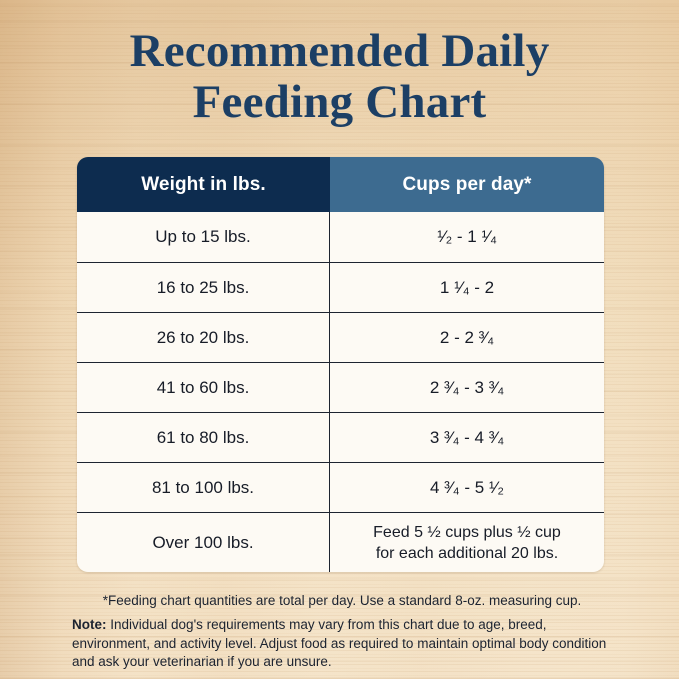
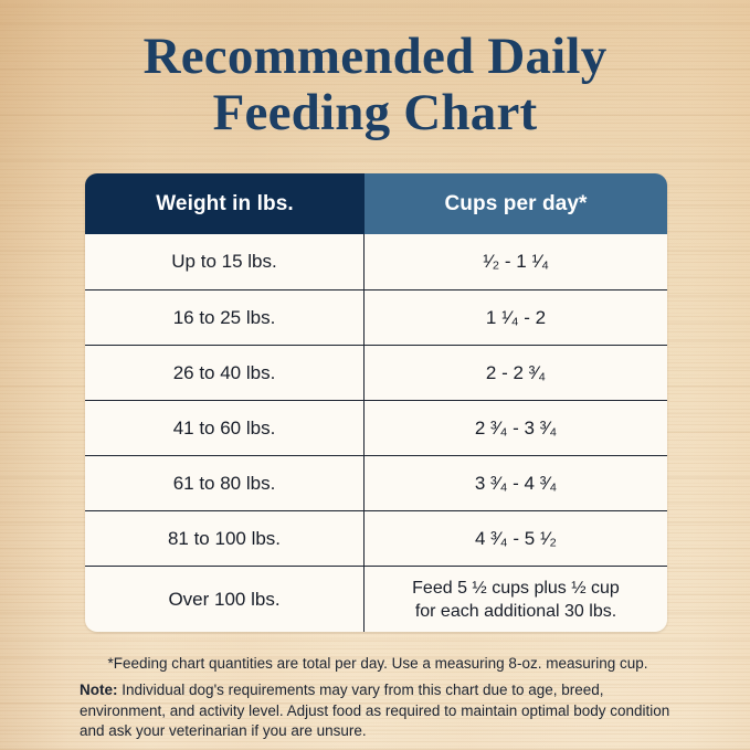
  Recommended Daily
  Feeding Chart
  Weight in lbs.
  Cups per day*
  Up to 15 lbs.
  ¹⁄₂ - 1 ¹⁄₄
  16 to 25 lbs.
  1 ¹⁄₄ - 2
- 26 to 20 lbs.
+ 26 to 40 lbs.
  2 - 2 ³⁄₄
  41 to 60 lbs.
  2 ³⁄₄ - 3 ³⁄₄
  61 to 80 lbs.
  3 ³⁄₄ - 4 ³⁄₄
  81 to 100 lbs.
  4 ³⁄₄ - 5 ¹⁄₂
  Over 100 lbs.
  Feed 5 ½ cups plus ½ cup
- for each additional 20 lbs.
+ for each additional 30 lbs.
- *Feeding chart quantities are total per day. Use a standard 8-oz. measuring cup.
+ *Feeding chart quantities are total per day. Use a measuring 8-oz. measuring cup.
  Note: Individual dog's requirements may vary from this chart due to age, breed, environment, and activity level. Adjust food as required to maintain optimal body condition and ask your veterinarian if you are unsure.
